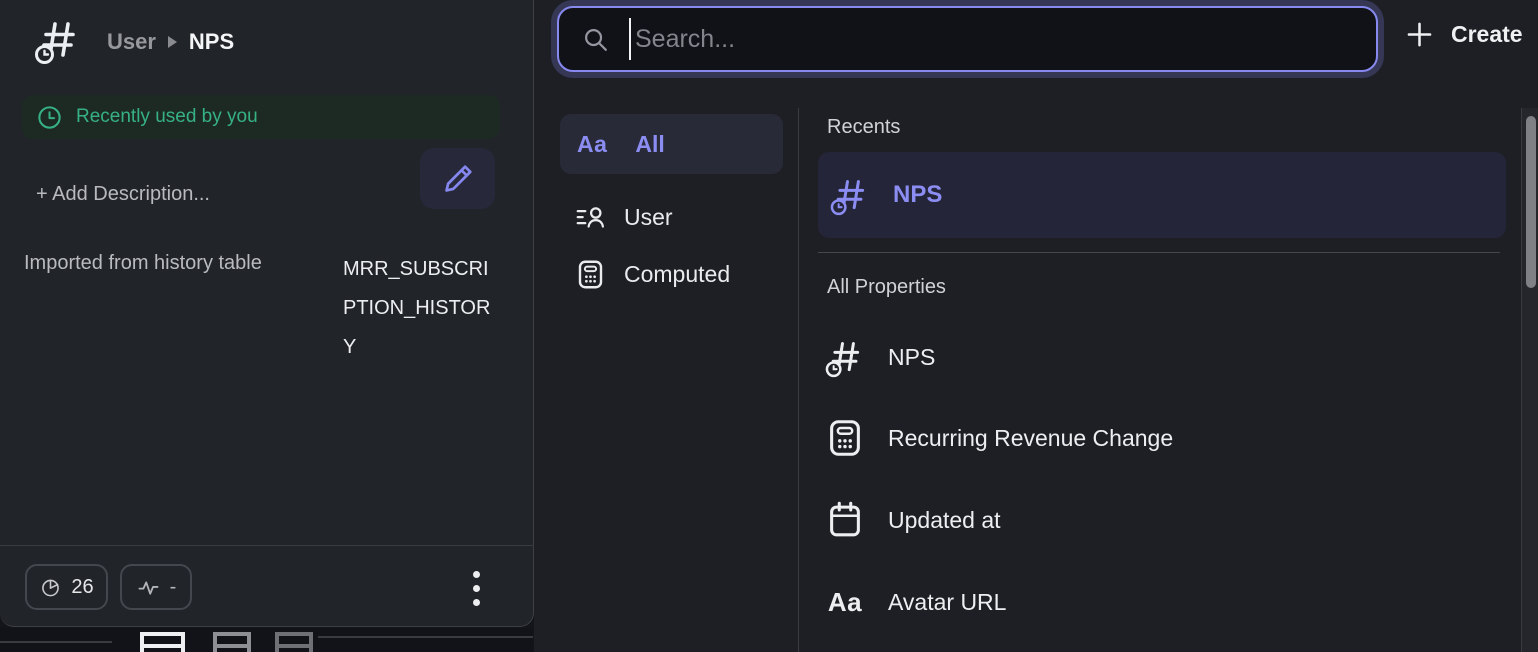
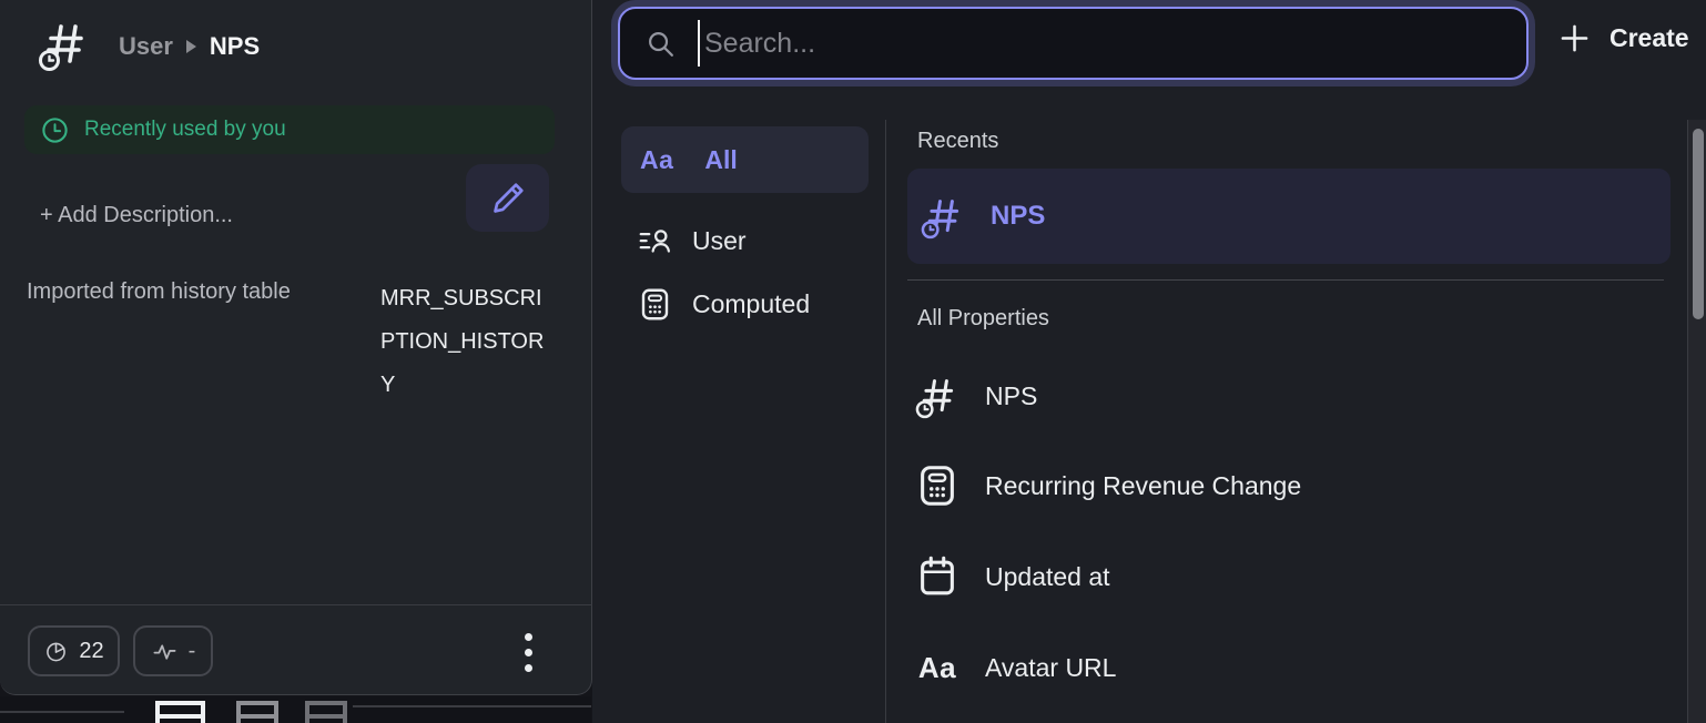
  User
  NPS
  Recently used by you
  + Add Description...
  Imported from history table
  MRR_SUBSCRIPTION_HISTORY
- 26
+ 22
  -
  Search...
  Create
  Aa
  All
  User
  Computed
  Recents
  NPS
  All Properties
  NPS
  Recurring Revenue Change
  Updated at
  Aa
  Avatar URL
